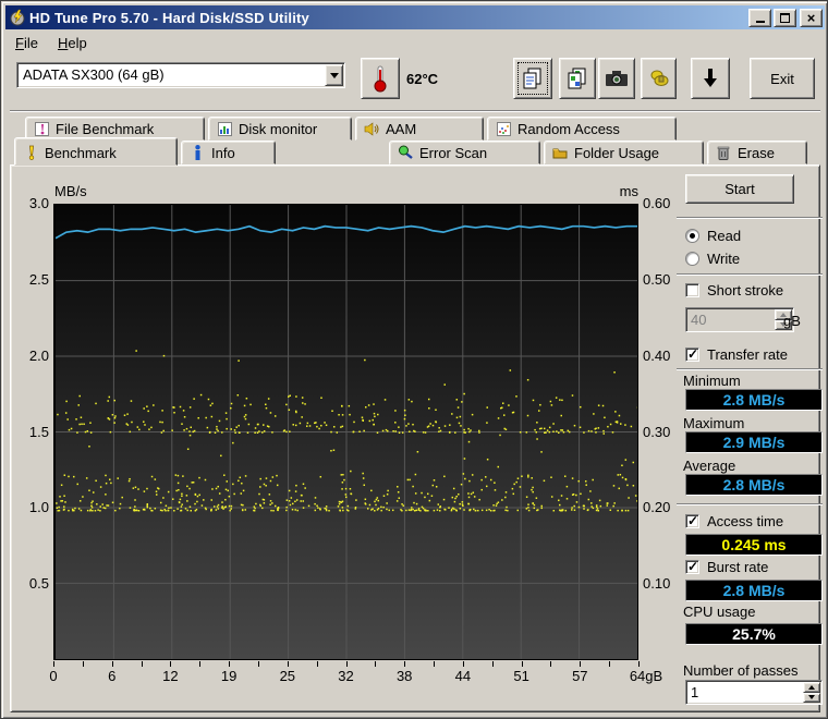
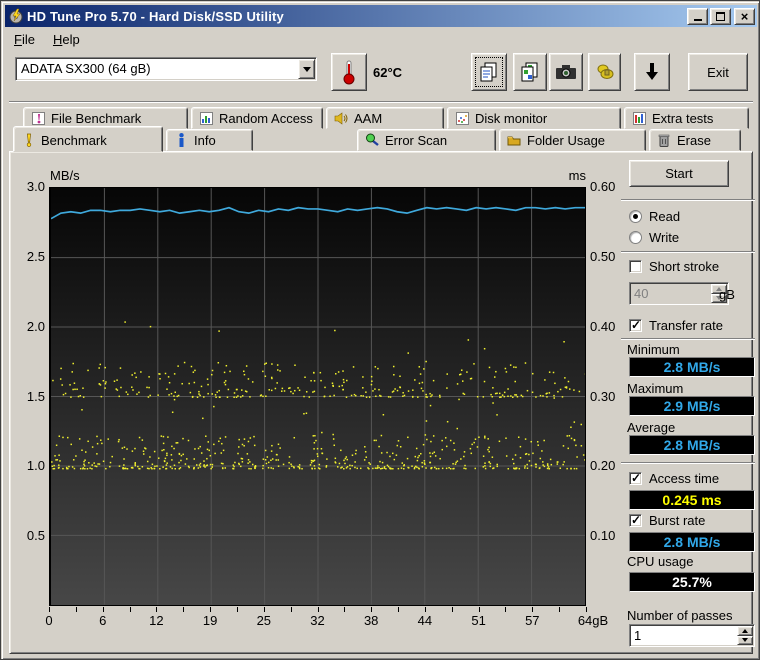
  HD Tune Pro 5.70 - Hard Disk/SSD Utility
  ×
  File
  Help
  ADATA SX300 (64 gB)
  62°C
  Exit
  File Benchmark
- Disk monitor
+ Random Access
  AAM
- Random Access
+ Disk monitor
+ Extra tests
  Benchmark
  Info
  Error Scan
  Folder Usage
  Erase
  MB/s
  ms
  3.0
  2.5
  2.0
  1.5
  1.0
  0.5
  0.60
  0.50
  0.40
  0.30
  0.20
  0.10
  0
  6
  12
  19
  25
  32
  38
  44
  51
  57
  64gB
  Start
  Read
  Write
  Short stroke
  40
  gB
  Transfer rate
  Minimum
  2.8 MB/s
  Maximum
  2.9 MB/s
  Average
  2.8 MB/s
  Access time
  0.245 ms
  Burst rate
  2.8 MB/s
  CPU usage
  25.7%
  Number of passes
  1
